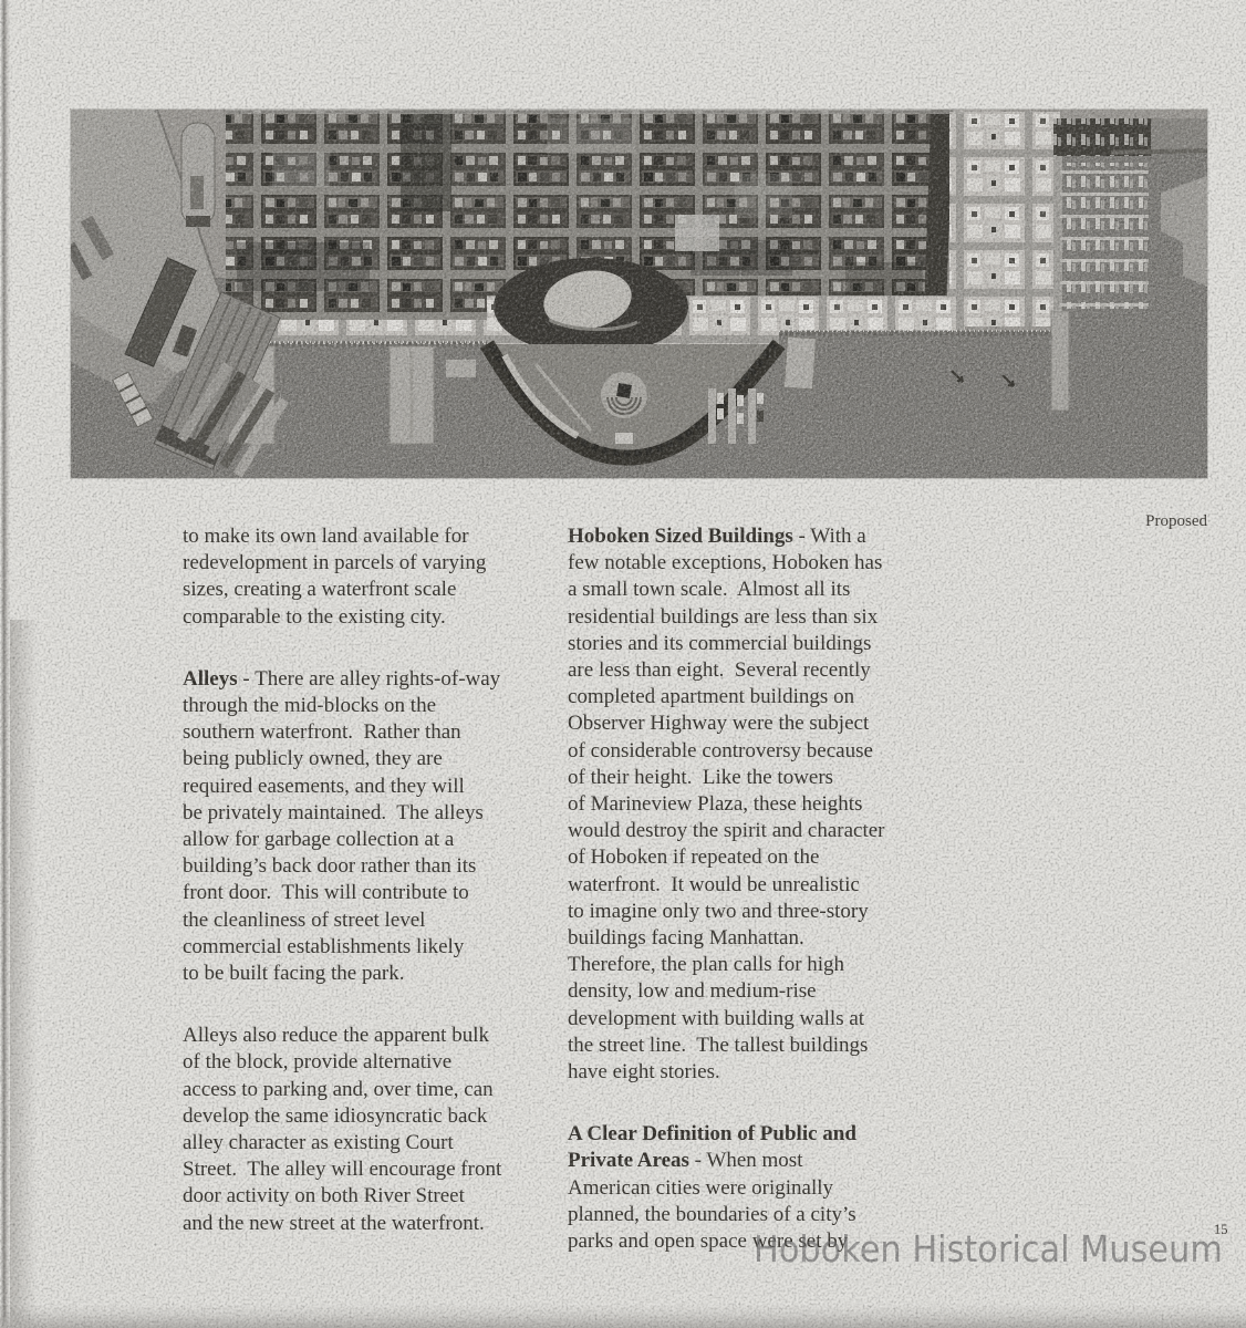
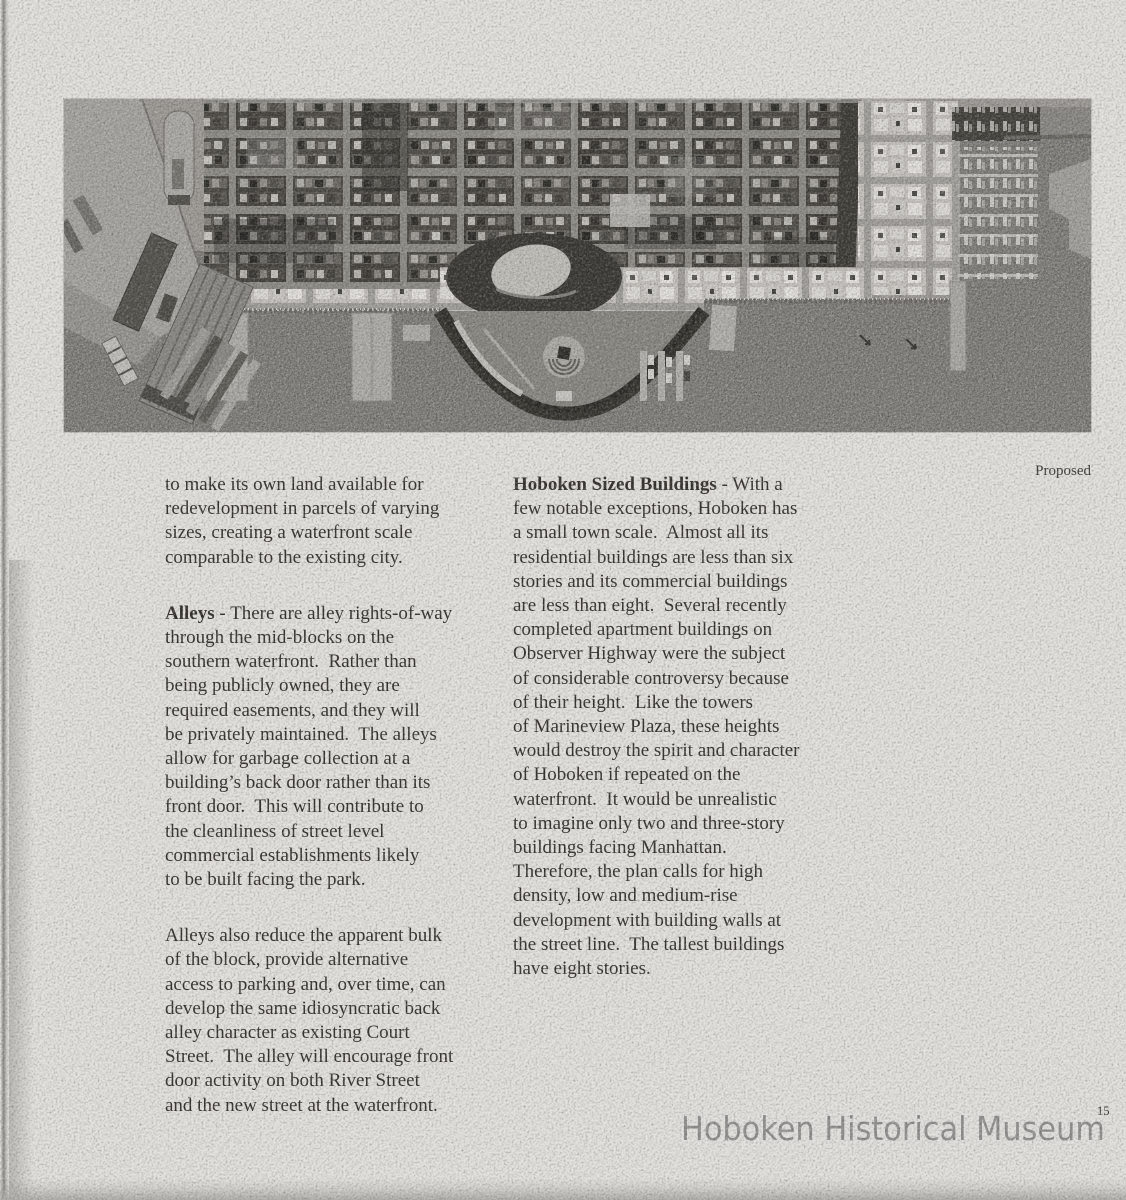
  Proposed
  to make its own land available for
  redevelopment in parcels of varying
  sizes, creating a waterfront scale
  comparable to the existing city.
  Alleys - There are alley rights-of-way
  through the mid-blocks on the
  southern waterfront. Rather than
  being publicly owned, they are
  required easements, and they will
  be privately maintained. The alleys
  allow for garbage collection at a
  building’s back door rather than its
  front door. This will contribute to
  the cleanliness of street level
  commercial establishments likely
  to be built facing the park.
  Alleys also reduce the apparent bulk
  of the block, provide alternative
  access to parking and, over time, can
  develop the same idiosyncratic back
  alley character as existing Court
  Street. The alley will encourage front
  door activity on both River Street
  and the new street at the waterfront.
  Hoboken Sized Buildings - With a
  few notable exceptions, Hoboken has
  a small town scale. Almost all its
  residential buildings are less than six
  stories and its commercial buildings
  are less than eight. Several recently
  completed apartment buildings on
  Observer Highway were the subject
  of considerable controversy because
  of their height. Like the towers
  of Marineview Plaza, these heights
  would destroy the spirit and character
  of Hoboken if repeated on the
  waterfront. It would be unrealistic
  to imagine only two and three-story
  buildings facing Manhattan.
  Therefore, the plan calls for high
  density, low and medium-rise
  development with building walls at
  the street line. The tallest buildings
  have eight stories.
- A Clear Definition of Public and
- Private Areas - When most
- American cities were originally
- planned, the boundaries of a city’s
- parks and open space were set by
  15
  Hoboken Historical Museum
